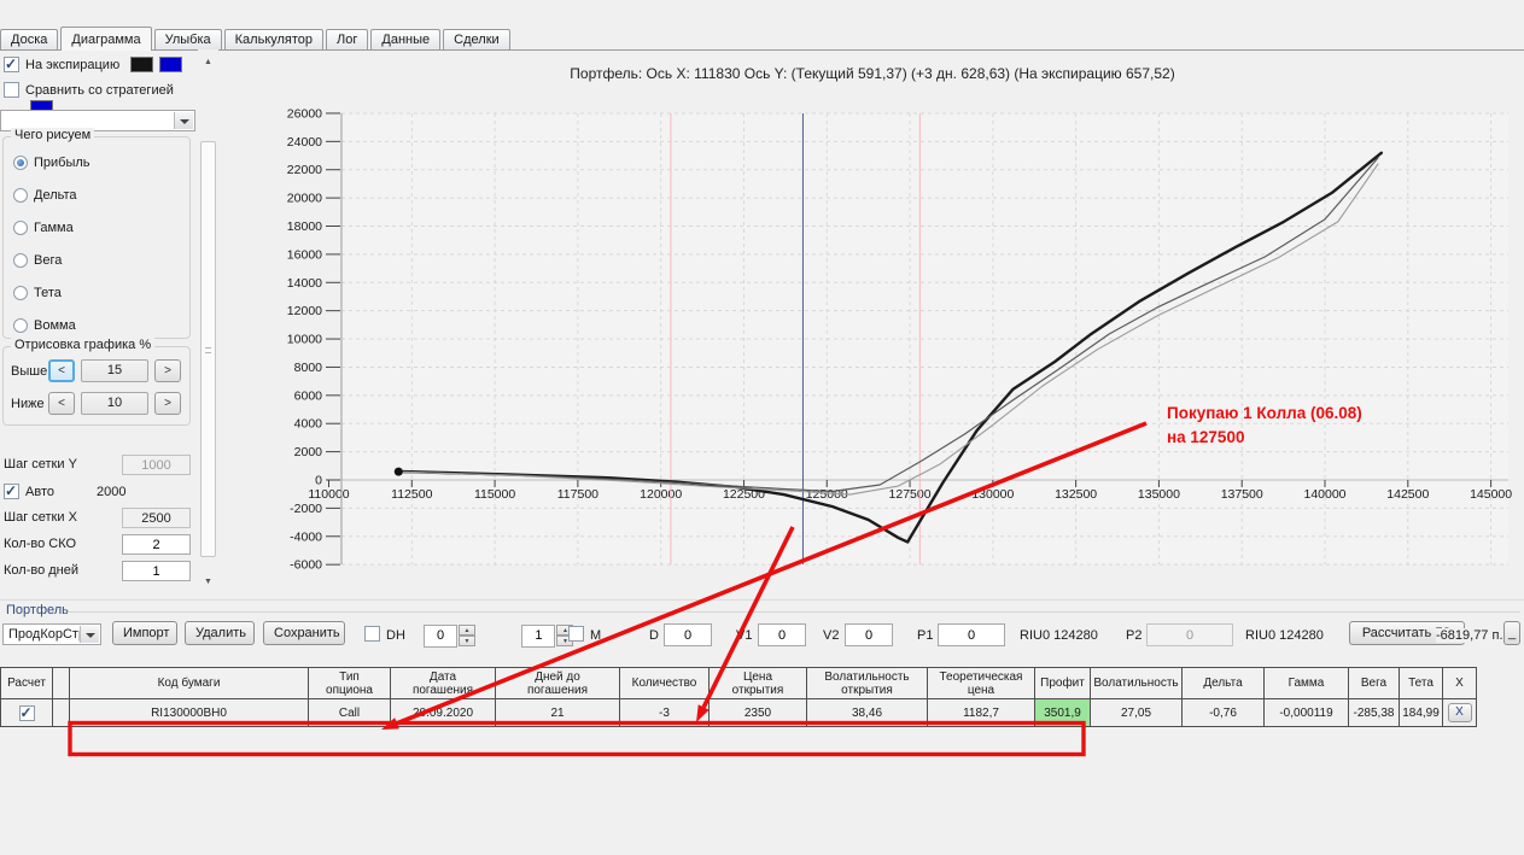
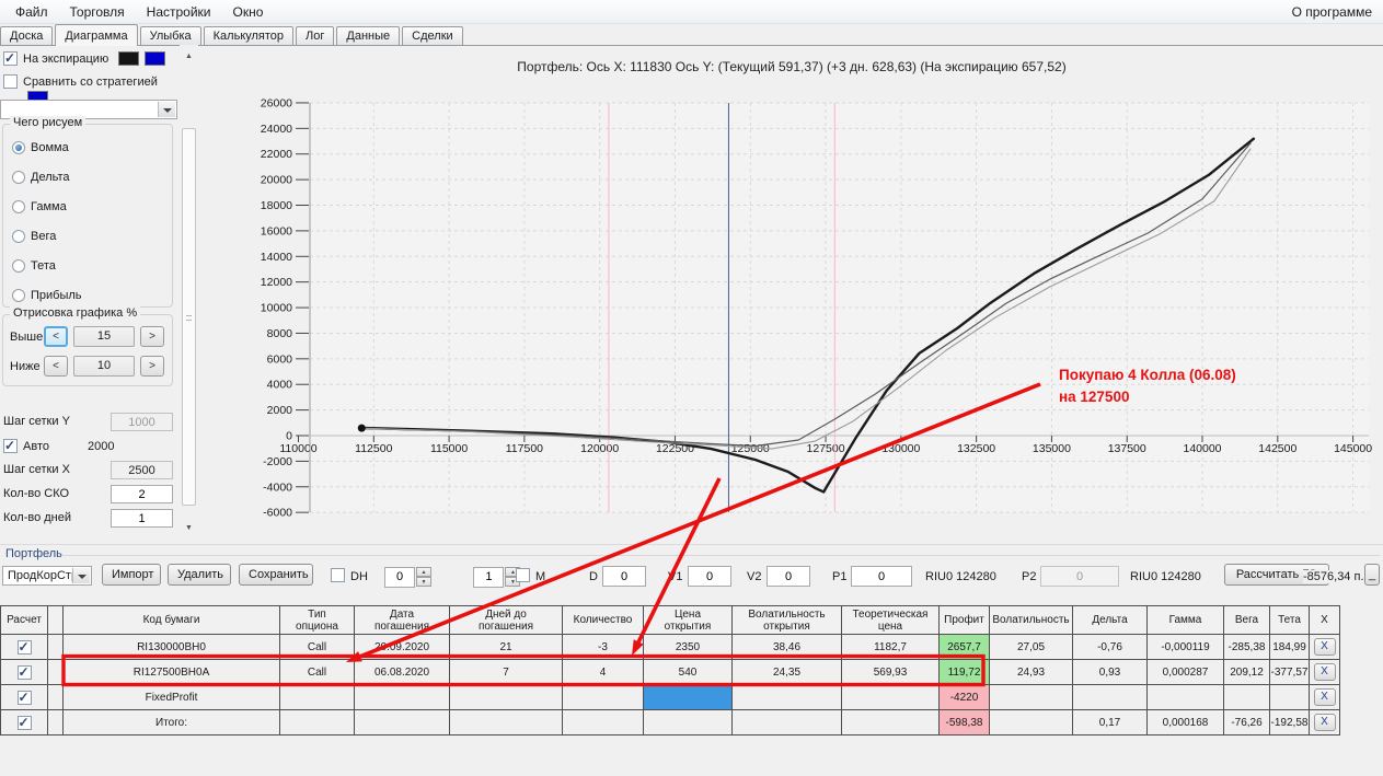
+ Файл
+ Торговля
+ Настройки
+ Окно
+ О программе
  Доска
  Диаграмма
  Улыбка
  Калькулятор
  Лог
  Данные
  Сделки
  На экспирацию
  Сравнить со стратегией
  Чего рисуем
- Прибыль
+ Вомма
  Дельта
  Гамма
  Вега
  Тета
- Вомма
+ Прибыль
  Отрисовка графика %
  Выш
  <
  15
  >
  Ниже
  <
  10
  >
  Шаг сетки Y
  1000
  Авто
  2000
  Шаг сетки X
  2500
  Кол-во СКО
  2
  Кол-во дней
  1
  Портфель: Ось X: 111830 Ось Y: (Текущий 591,37) (+3 дн. 628,63) (На экспирацию 657,52)
  26000
  24000
  22000
  20000
  18000
  16000
  14000
  12000
  10000
  8000
  6000
  4000
  2000
  0
  -2000
  -4000
  -6000
  110000
  112500
  115000
  117500
  12000
  122500
  12500
  12750
  130000
  132500
  135000
  137500
  140000
  142500
  145000
  Портфель
  ПродКорСт
  Импорт
  Удалить
  Сохранить
  DH
  0
  1
  M
  D
  0
  0
  V2
  0
  P1
  0
  RIU0 124280
  P2
  0
  RIU0 124280
  Рассчитать
- -6819,77 п.
+ -8576,34 п.
  _
  Расчет		Код бумаги	Типопциона	Датапогашения	Дней допогашения	Количество	Ценаоткрытия	Волатильностьоткрытия	Теоретическаяцена	Профит	Волатильность	Дельта	Гамма	Вега	Тета	X
- 		RI130000BH0	Call	209.2020	21	-3	2350	38,46	1182,7	3501,9	27,05	-0,76	-0,000119	-285,38	184,99	X
+ 		RI130000BH0	Call	209.2020	21	-3	2350	38,46	1182,7	2657,7	27,05	-0,76	-0,000119	-285,38	184,99	X
+ 		RI127500BH0A	Call	06.08.2020	7	4	540	24,35	569,93	119,72	24,93	0,93	0,000287	209,12	-377,57	X
+ 		FixedProfit								-4220						X
+ 		Итого:								-598,38		0,17	0,000168	-76,26	-192,58	X
- Покупаю 1 Колла (06.08)
+ Покупаю 4 Колла (06.08)
  на 127500
